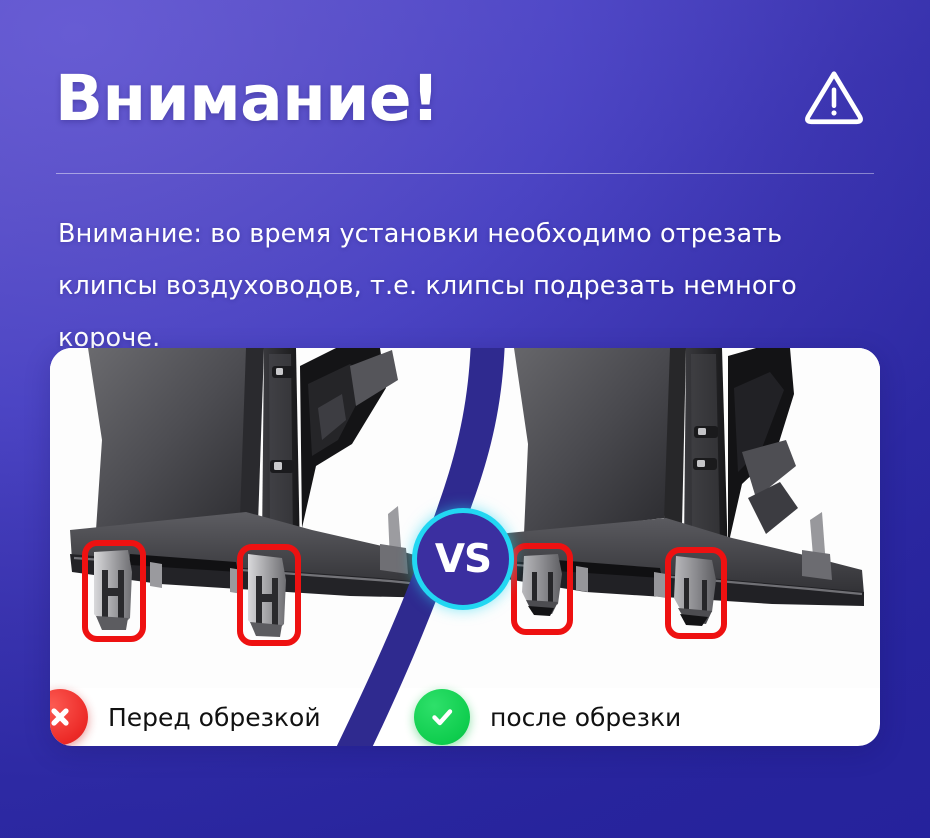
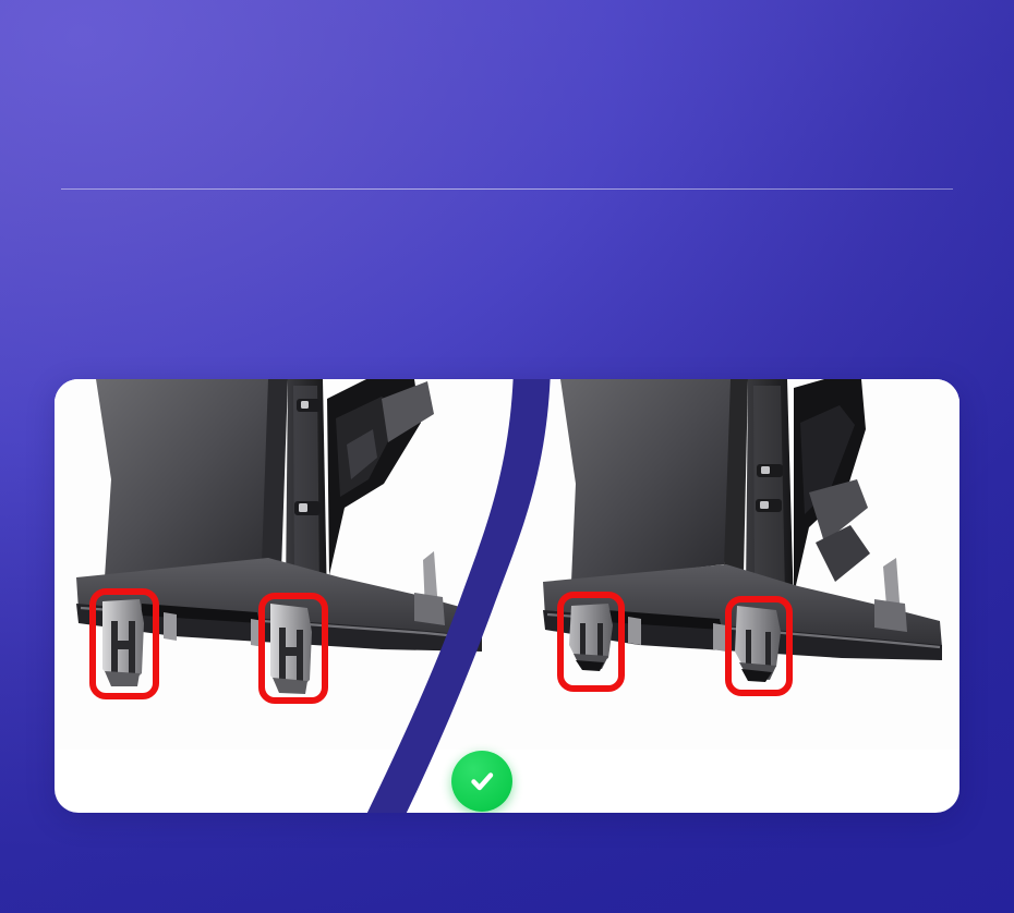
- Внимание!
- Внимание: во время установки необходимо отрезать клипсы воздуховодов, т.е. клипсы подрезать немного короче.
- VS
- Перед обрезкой
- после обрезки
